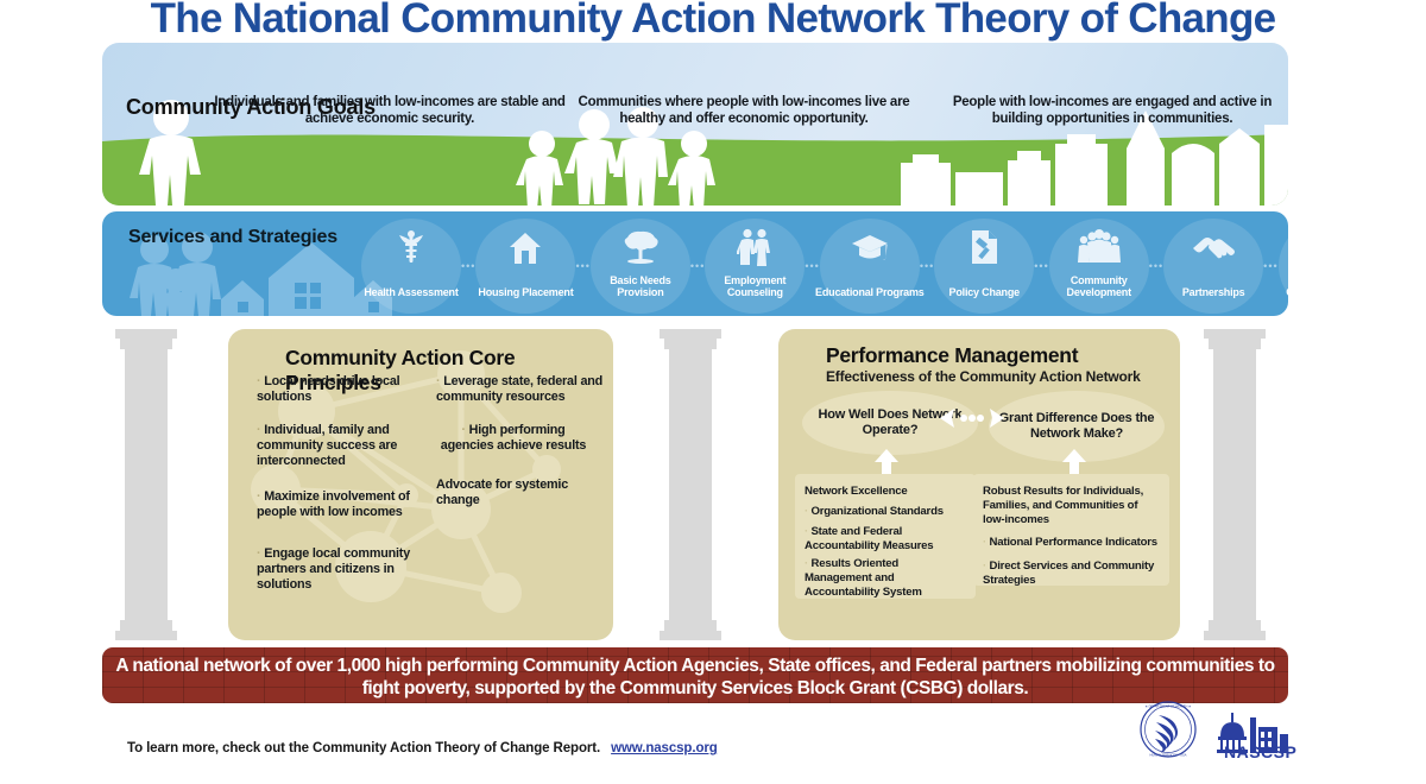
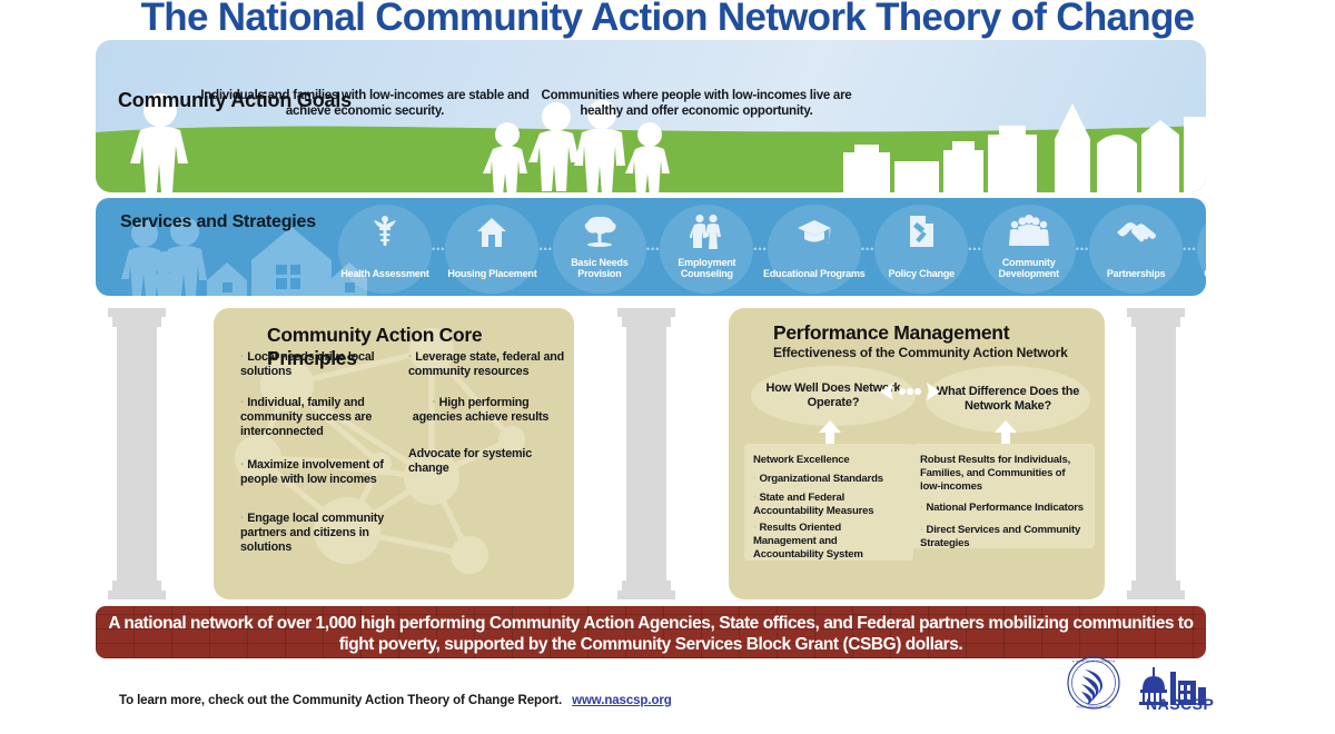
  The National Community Action Network Theory of Change
  Community Action Goals
  Individuals and families with low-incomes are stable and achieve economic security.
  Communities where people with low-incomes live are healthy and offer economic opportunity.
- People with low-incomes are engaged and active in building opportunities in communities.
  Services and Strategies
  Health Assessment
  •••
  Housing Placement
  •••
  Basic Needs Provision
  •••
  Employment Counseling
  •••
  Educational Programs
  •••
  Policy Change
  •••
  Community Development
  •••
  Partnerships
  •••
  Community Action Core Principles
  · Local needs drive local solutions
  · Leverage state, federal and community resources
  · Individual, family and community success are interconnected
  · High performing agencies achieve results
  · Maximize involvement of people with low incomes
  Advocate for systemic change
  · Engage local community partners and citizens in solutions
  Performance Management
  Effectiveness of the Community Action Network
  How Well Does Netwok Operate?
- Grant Difference Does the Network Make?
+ What Difference Does the Network Make?
  Network Excellence
  · Organizational Standards
  · State and Federal Accountability Measures
  · Results Oriented Management and Accountability System
  Robust Results for Individuals, Families, and Communities of low-incomes
  · National Performance Indicators
  · Direct Services and Community Strategies
  A national network of over 1,000 high performing Community Action Agencies, State offices, and Federal partners mobilizing communities to fight poverty, supported by the Community Services Block Grant (CSBG) dollars.
  To learn more, check out the Community Action Theory of Change Report. www.nascsp.org
  NASCSP
